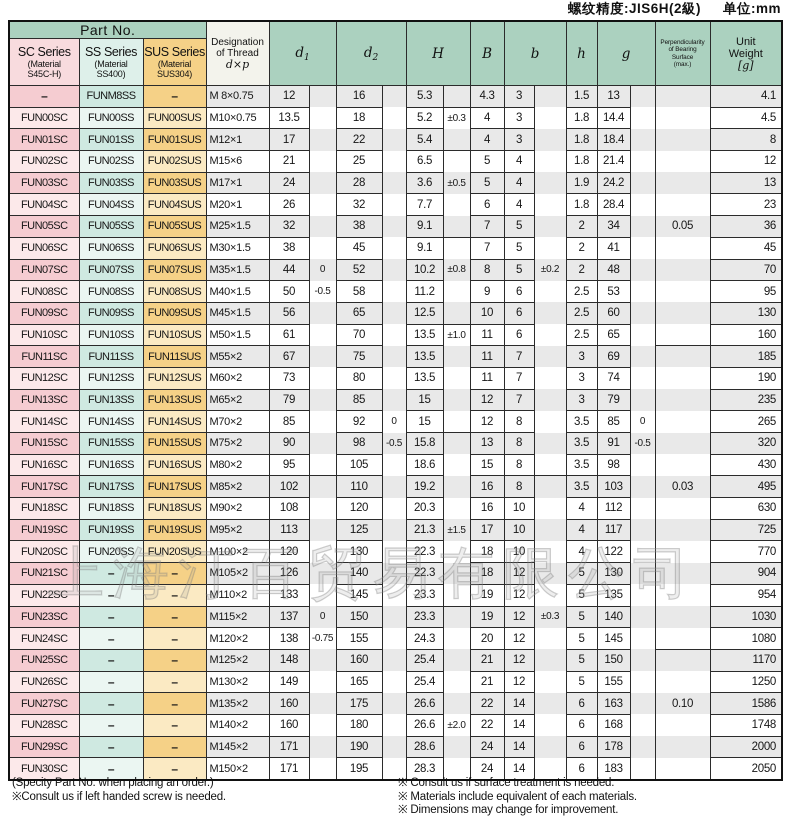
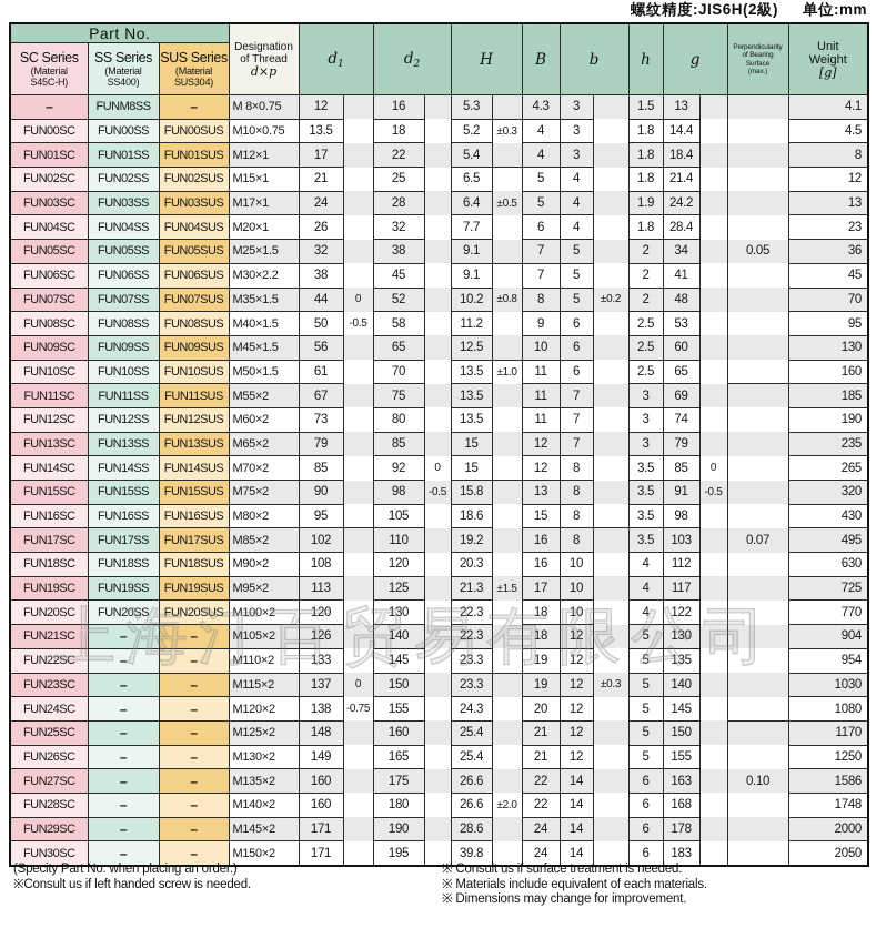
  螺纹精度:JIS6H(2級) 单位:mm
  SC Series (Material S45C-H)	SS Series (Material SS400)	SUS Series (Material SUS304)
  –	FUNM8SS	–	M 8×0.75	12		16		5.3		4.3	3		1.5	13			4.1
  FUN00SC	FUN00SS	FUN00SUS	M10×0.75	13.5		18		5.2	±0.3	4	3		1.8	14.4			4.5
  FUN01SC	FUN01SS	FUN01SUS	M12×1	17		22		5.4		4	3		1.8	18.4			8
- FUN02SC	FUN02SS	FUN02SUS	M15×6	21		25		6.5		5	4		1.8	21.4			12
+ FUN02SC	FUN02SS	FUN02SUS	M15×1	21		25		6.5		5	4		1.8	21.4			12
- FUN03SC	FUN03SS	FUN03SUS	M17×1	24		28		3.6	±0.5	5	4		1.9	24.2			13
+ FUN03SC	FUN03SS	FUN03SUS	M17×1	24		28		6.4	±0.5	5	4		1.9	24.2			13
  FUN04SC	FUN04SS	FUN04SUS	M20×1	26		32		7.7		6	4		1.8	28.4			23
  FUN05SC	FUN05SS	FUN05SUS	M25×1.5	32		38		9.1		7	5		2	34		0.05	36
- FUN06SC	FUN06SS	FUN06SUS	M30×1.5	38		45		9.1		7	5		2	41			45
+ FUN06SC	FUN06SS	FUN06SUS	M30×2.2	38		45		9.1		7	5		2	41			45
  FUN07SC	FUN07SS	FUN07SUS	M35×1.5	44	0	52		10.2	±0.8	8	5	±0.2	2	48			70
  FUN08SC	FUN08SS	FUN08SUS	M40×1.5	50	-0.5	58		11.2		9	6		2.5	53			95
  FUN09SC	FUN09SS	FUN09SUS	M45×1.5	56		65		12.5		10	6		2.5	60			130
  FUN10SC	FUN10SS	FUN10SUS	M50×1.5	61		70		13.5	±1.0	11	6		2.5	65			160
  FUN11SC	FUN11SS	FUN11SUS	M55×2	67		75		13.5		11	7		3	69			185
  FUN12SC	FUN12SS	FUN12SUS	M60×2	73		80		13.5		11	7		3	74			190
  FUN13SC	FUN13SS	FUN13SUS	M65×2	79		85		15		12	7		3	79			235
  FUN14SC	FUN14SS	FUN14SUS	M70×2	85		92	0	15		12	8		3.5	85	0		265
  FUN15SC	FUN15SS	FUN15SUS	M75×2	90		98	-0.5	15.8		13	8		3.5	91	-0.5		320
  FUN16SC	FUN16SS	FUN16SUS	M80×2	95		105		18.6		15	8		3.5	98			430
- FUN17SC	FUN17SS	FUN17SUS	M85×2	102		110		19.2		16	8		3.5	103		0.03	495
+ FUN17SC	FUN17SS	FUN17SUS	M85×2	102		110		19.2		16	8		3.5	103		0.07	495
  FUN18SC	FUN18SS	FUN18SUS	M90×2	108		120		20.3		16	10		4	112			630
  FUN19SC	FUN19SS	FUN19SUS	M95×2	113		125		21.3	±1.5	17	10		4	117			725
  FUN20SC	FUN20SS	FUN20SUS	M100×2	120		130		22.3		18	10		4	122			770
  FUN21SC	–	–	M105×2	126		140		22.3		18	12		5	130			904
  FUN22SC	–	–	M110×2	133		145		23.3		19	12		5	135			954
  FUN23SC	–	–	M115×2	137	0	150		23.3		19	12	±0.3	5	140			1030
  FUN24SC	–	–	M120×2	138	-0.75	155		24.3		20	12		5	145			1080
  FUN25SC	–	–	M125×2	148		160		25.4		21	12		5	150			1170
  FUN26SC	–	–	M130×2	149		165		25.4		21	12		5	155			1250
  FUN27SC	–	–	M135×2	160		175		26.6		22	14		6	163		0.10	1586
  FUN28SC	–	–	M140×2	160		180		26.6	±2.0	22	14		6	168			1748
  FUN29SC	–	–	M145×2	171		190		28.6		24	14		6	178			2000
- FUN30SC	–	–	M150×2	171		195		28.3		24	14		6	183			2050
+ FUN30SC	–	–	M150×2	171		195		39.8		24	14		6	183			2050
  上海汀百贸易有限公司
  (Specity Part No. when placing an order.)
  ※Consult us if left handed screw is needed.
  ※ Consult us if surface treatment is needed.
  ※ Materials include equivalent of each materials.
  ※ Dimensions may change for improvement.
